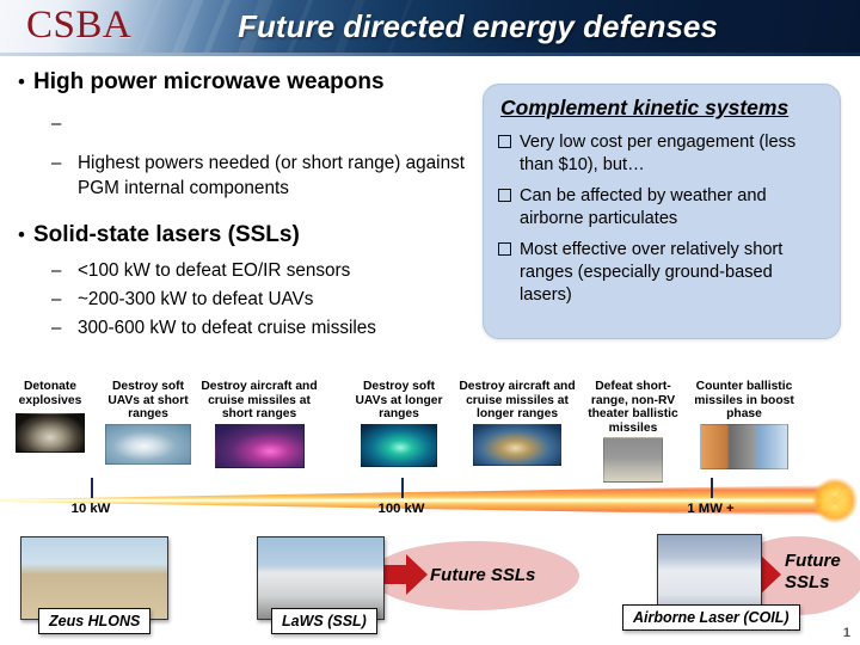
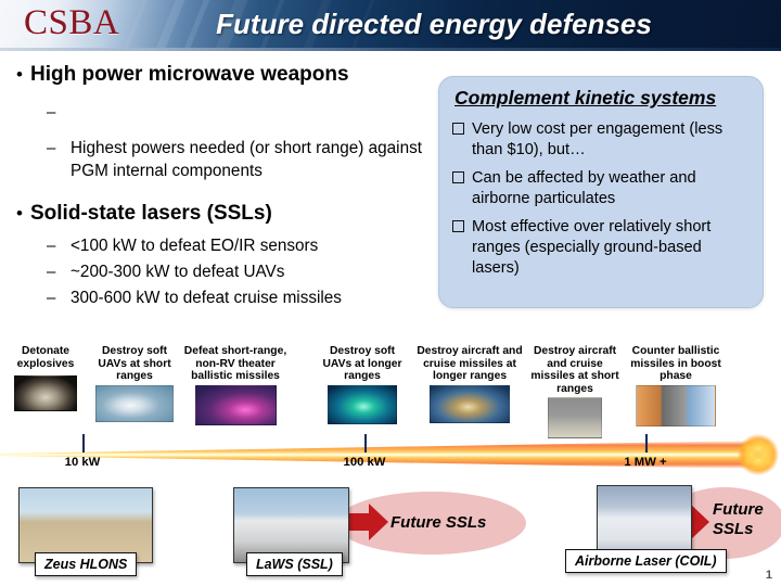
  CSBA
  Future directed energy defenses
  •
  High power microwave weapons
  –
  –
  Highest powers needed (or short range) against PGM internal components
  •
  Solid-state lasers (SSLs)
  –
  <100 kW to defeat EO/IR sensors
  –
  ~200-300 kW to defeat UAVs
  –
  300-600 kW to defeat cruise missiles
  Complement kinetic systems
  Very low cost per engagement (less than $10), but…
  Can be affected by weather and airborne particulates
  Most effective over relatively short ranges (especially ground-based lasers)
  Detonate explosives
  Destroy soft UAVs at short ranges
- Destroy aircraft and cruise missiles at short ranges
+ Defeat short-range, non-RV theater ballistic missiles
  Destroy soft UAVs at longer ranges
  Destroy aircraft and cruise missiles at longer ranges
- Defeat short-range, non-RV theater ballistic missiles
+ Destroy aircraft and cruise missiles at short ranges
  Counter ballistic missiles in boost phase
  10 kW
  100 kW
  1 MW +
  Zeus HLONS
  Future SSLs
  LaWS (SSL)
  Future SSLs
  Airborne Laser (COIL)
  1
